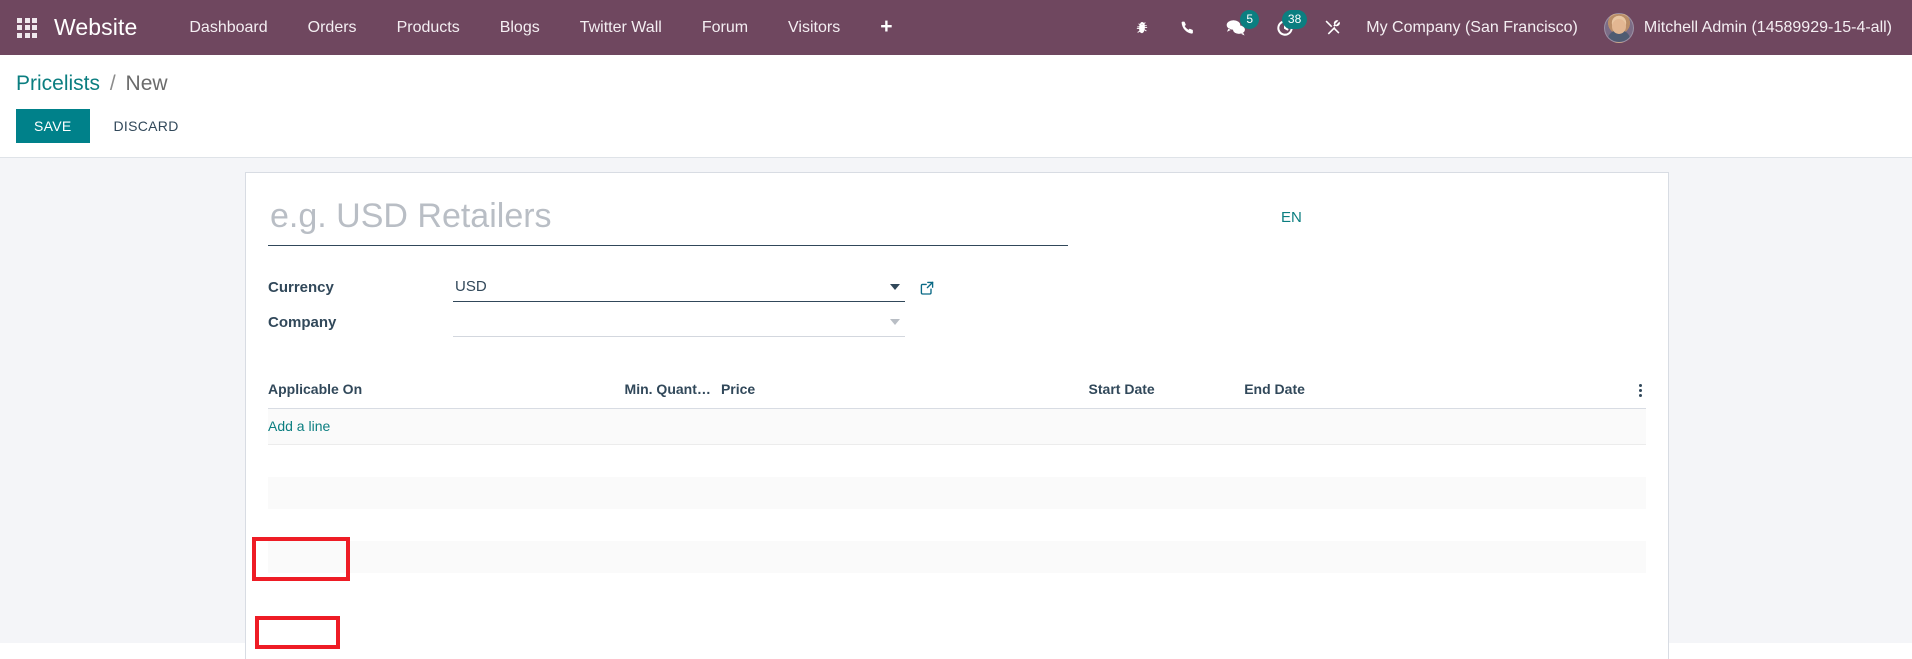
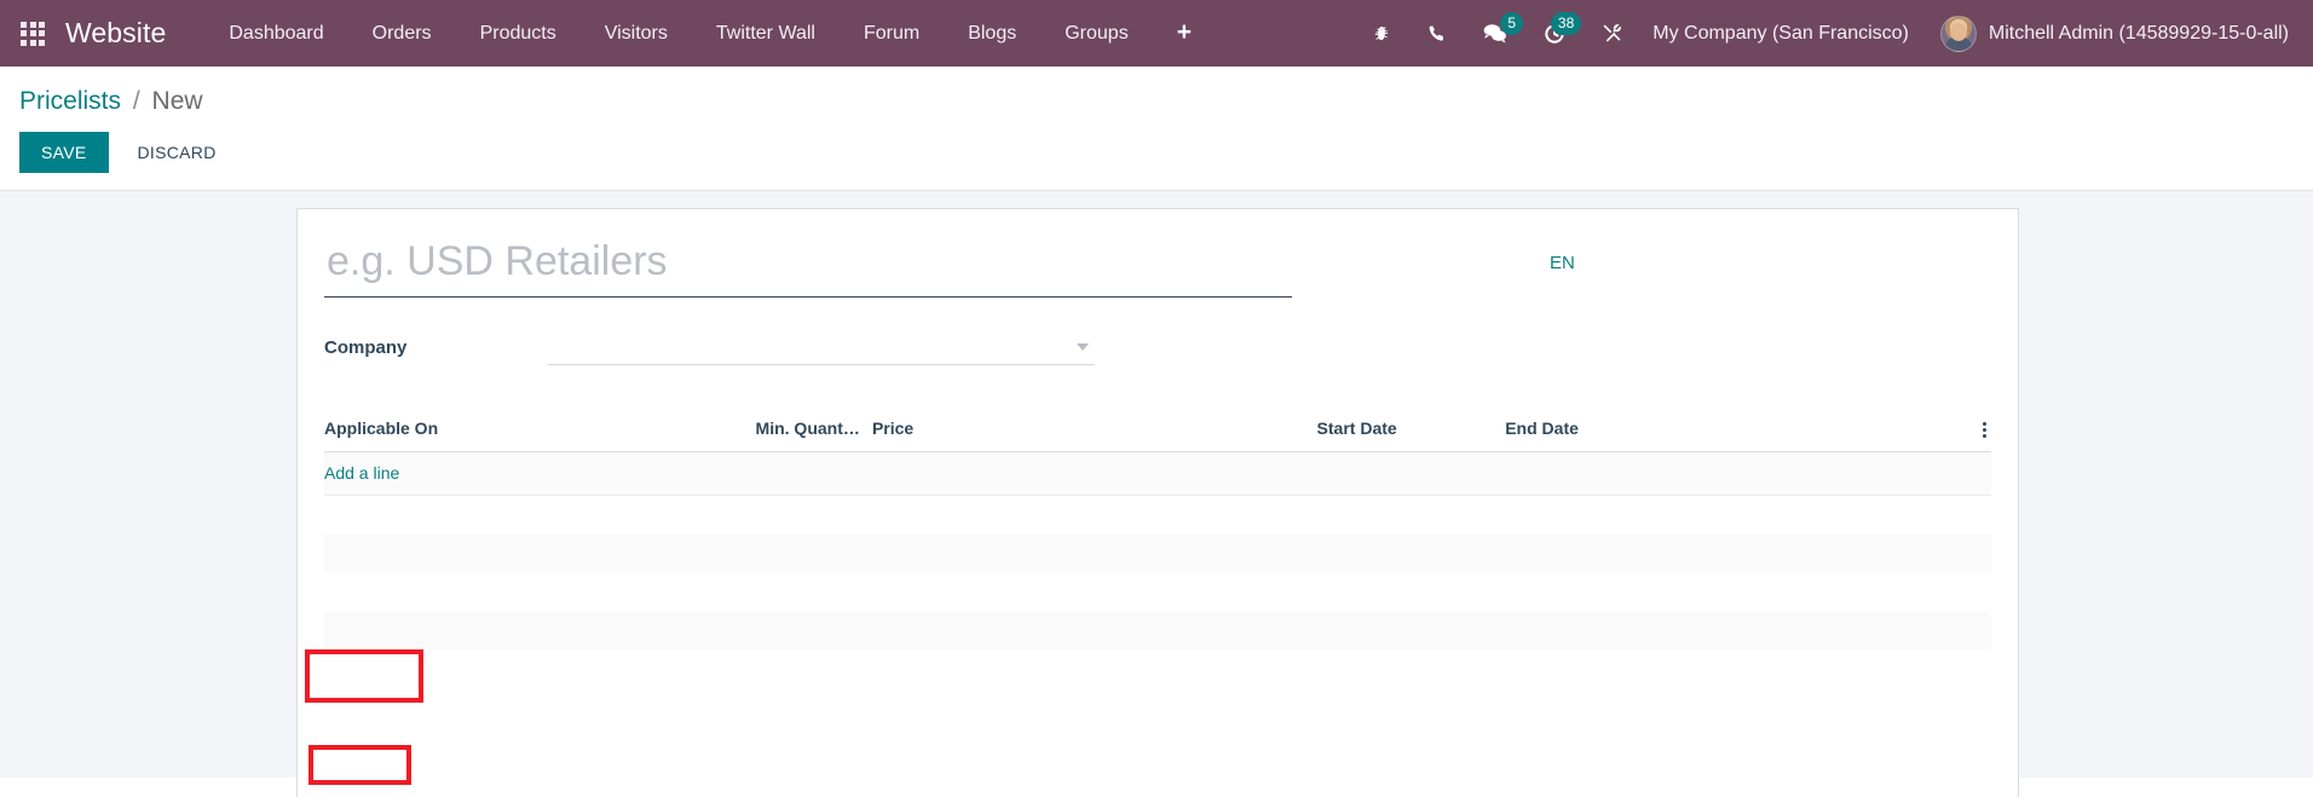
  Website
  Dashboard
  Orders
  Products
- Blogs
+ Visitors
  Twitter Wall
  Forum
- Visitors
+ Blogs
+ Groups
  +
  5
  38
  My Company (San Francisco)
- Mitchell Admin (14589929-15-4-all)
+ Mitchell Admin (14589929-15-0-all)
  Pricelists / New
  SAVE
  DISCARD
  e.g. USD Retailers
  EN
- Currency
- USD
  Company
  Applicable On	Min. Quant…	Price	Start Date	End Date
  Add a line
